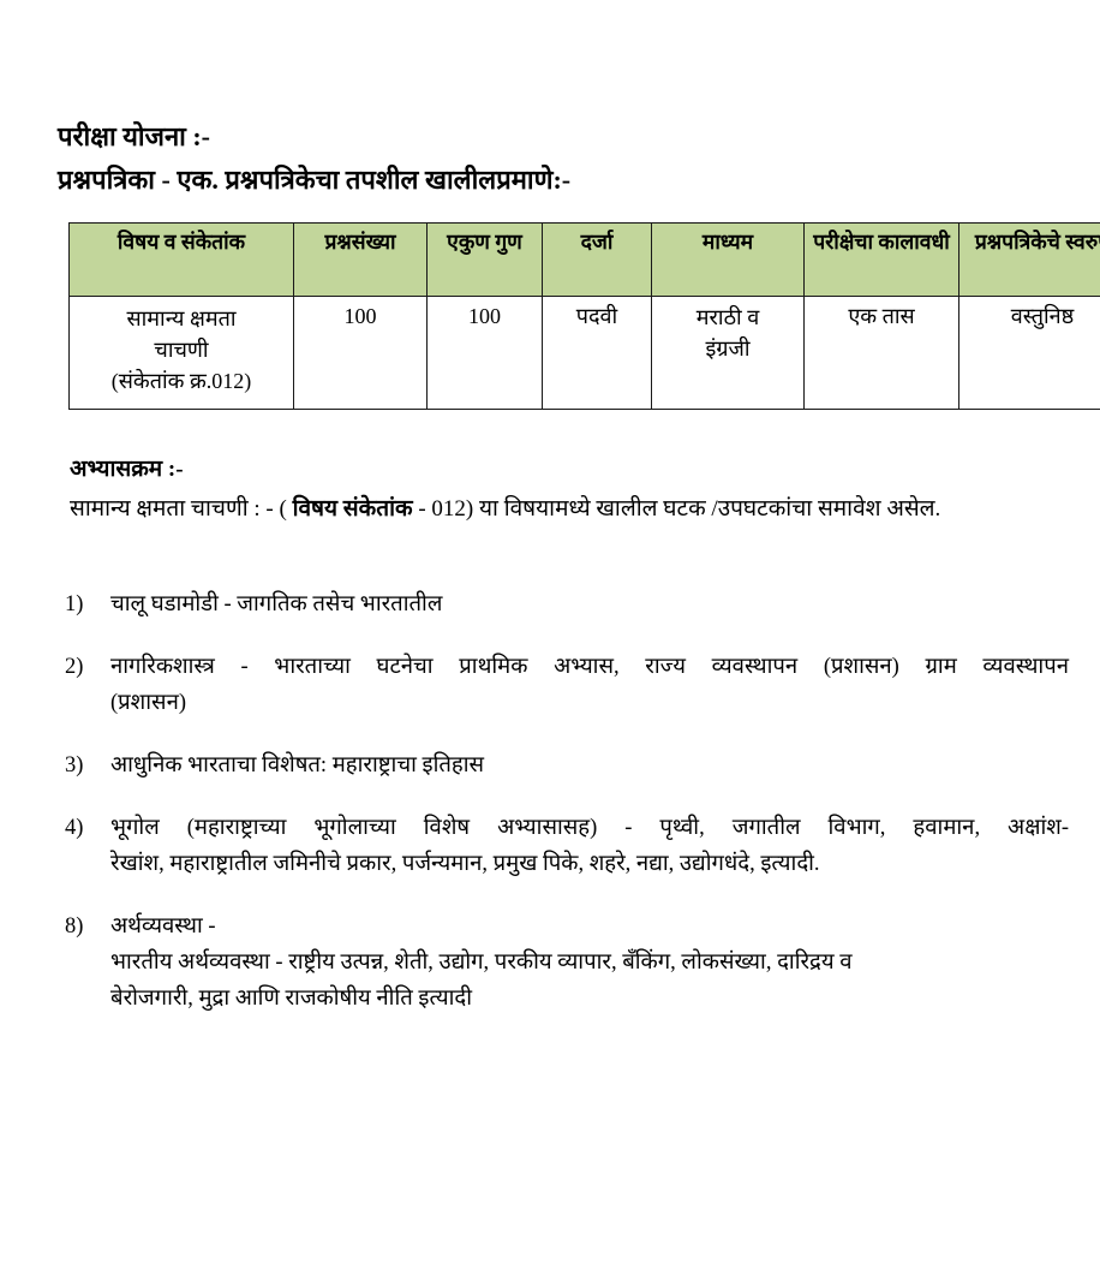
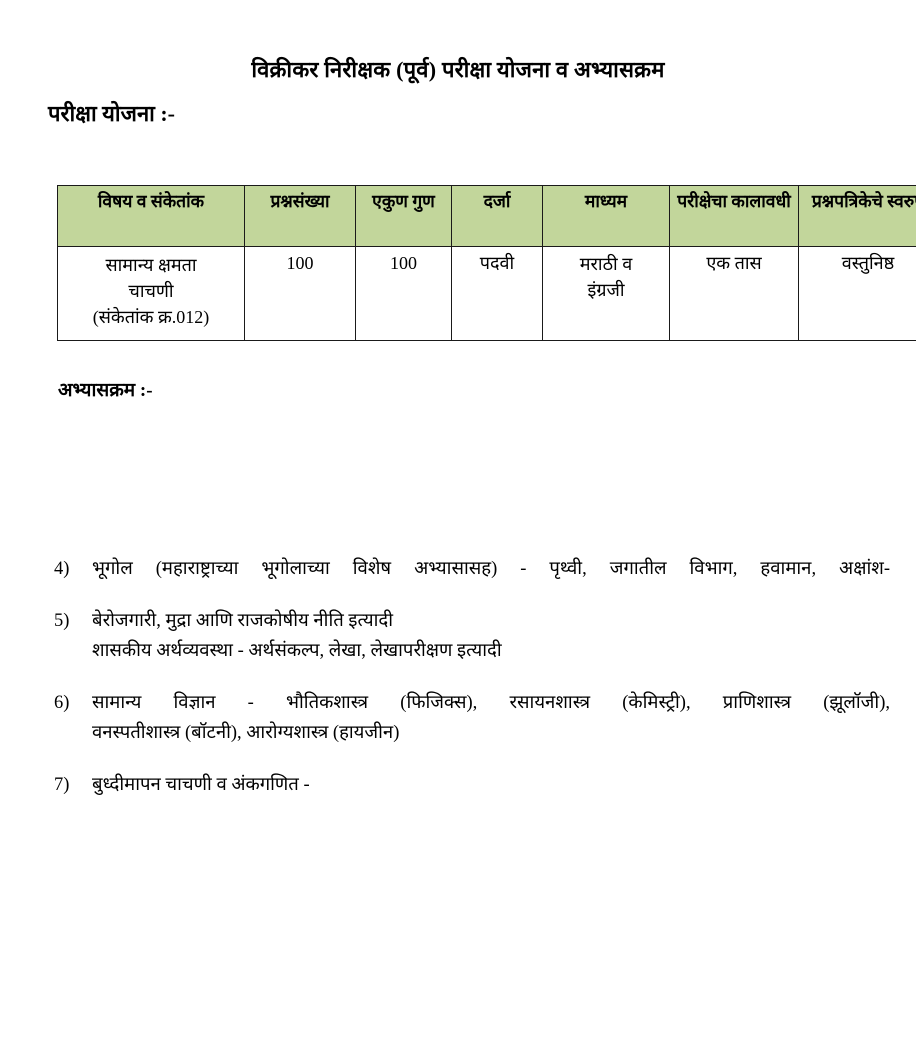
+ विक्रीकर निरीक्षक (पूर्व) परीक्षा योजना व अभ्यासक्रम
  परीक्षा योजना :-
- प्रश्नपत्रिका - एक. प्रश्नपत्रिकेचा तपशील खालीलप्रमाणे:-
  विषय व संकेतांक	प्रश्नसंख्या	एकुण गुण	दर्जा	माध्यम	परीक्षेचा कालावधी	प्रश्नपत्रिकेचे स्वरु
  सामान्य क्षमता चाचणी (संकेतांक क्र.012)	100	100	पदवी	मराठी व इंग्रजी	एक तास	वस्तुनिष्ठ
  अभ्यासक्रम :-
- सामान्य क्षमता चाचणी : - ( विषय संकेतांक - 012) या विषयामध्ये खालील घटक /उपघटकांचा समावेश असेल.
- 1)
- चालू घडामोडी - जागतिक तसेच भारतातील
- 2)
- नागरिकशास्त्र - भारताच्या घटनेचा प्राथमिक अभ्यास, राज्य व्यवस्थापन (प्रशासन) ग्राम व्यवस्थापन
- (प्रशासन)
- 3)
- आधुनिक भारताचा विशेषत: महाराष्ट्राचा इतिहास
  4)
  भूगोल (महाराष्ट्राच्या भूगोलाच्या विशेष अभ्यासासह) - पृथ्वी, जगातील विभाग, हवामान, अक्षांश-
- रेखांश, महाराष्ट्रातील जमिनीचे प्रकार, पर्जन्यमान, प्रमुख पिके, शहरे, नद्या, उद्योगधंदे, इत्यादी.
- 8)
+ 5)
- अर्थव्यवस्था -
- भारतीय अर्थव्यवस्था - राष्ट्रीय उत्पन्न, शेती, उद्योग, परकीय व्यापार, बँकिंग, लोकसंख्या, दारिद्रय व
  बेरोजगारी, मुद्रा आणि राजकोषीय नीति इत्यादी
+ शासकीय अर्थव्यवस्था - अर्थसंकल्प, लेखा, लेखापरीक्षण इत्यादी
+ 6)
+ सामान्य विज्ञान - भौतिकशास्त्र (फिजिक्स), रसायनशास्त्र (केमिस्ट्री), प्राणिशास्त्र (झूलॉजी),
+ वनस्पतीशास्त्र (बॉटनी), आरोग्यशास्त्र (हायजीन)
+ 7)
+ बुध्दीमापन चाचणी व अंकगणित -
